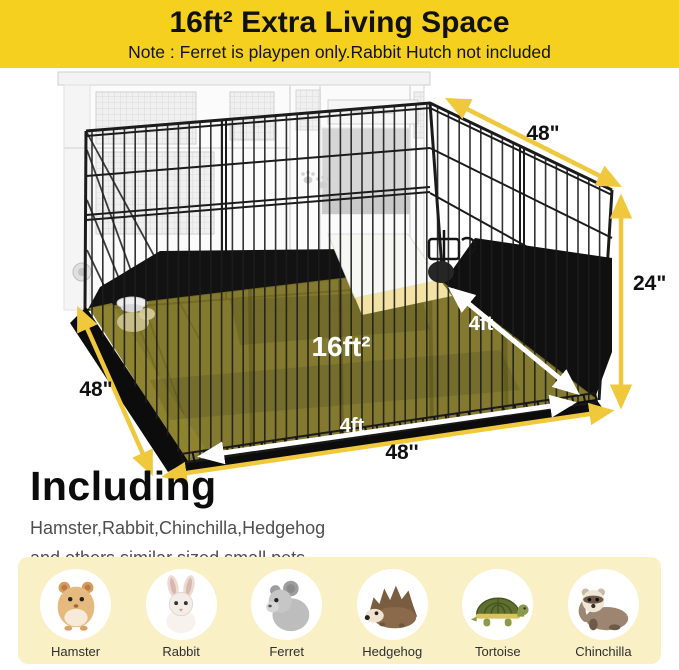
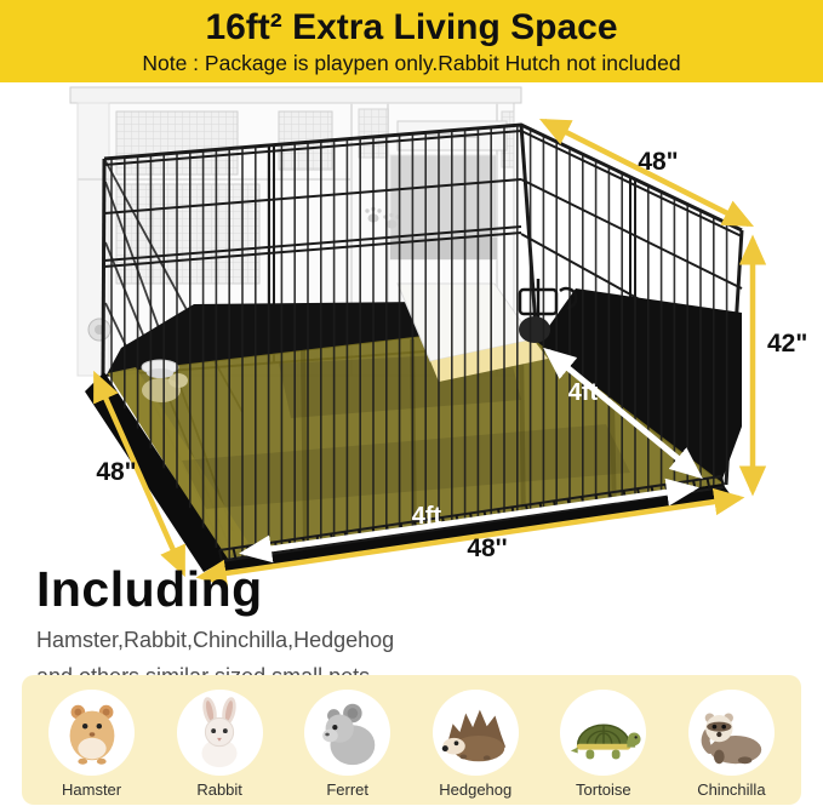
  16ft² Extra Living Space
- Note : Ferret is playpen only.Rabbit Hutch not included
+ Note : Package is playpen only.Rabbit Hutch not included
  48"
- 24"
+ 42"
  48"
  48''
  4ft
  4ft
- 16ft²
  Including
  Hamster,Rabbit,Chinchilla,Hedgehog
  Hamster
  Rabbit
  Ferret
  Hedgehog
  Tortoise
  Chinchilla
